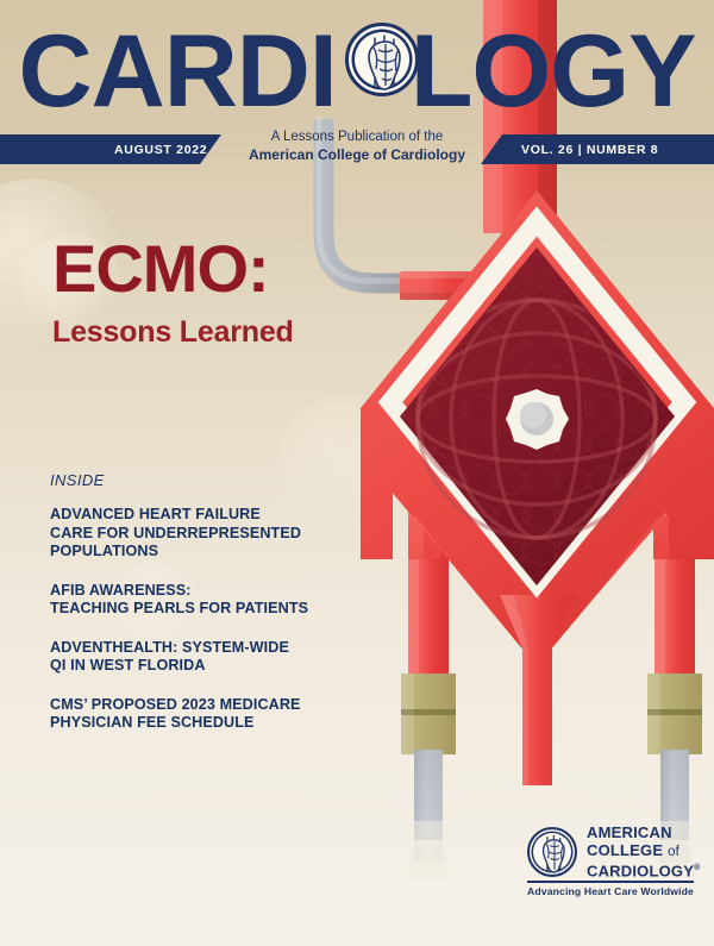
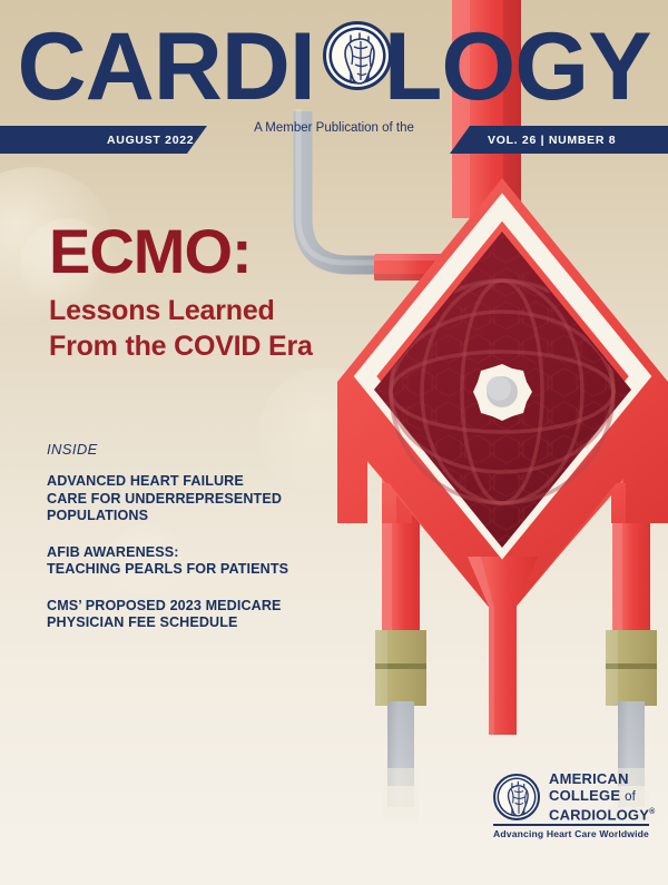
  CARDI LOGY
  AUGUST 2022
  VOL. 26 | NUMBER 8
- A Lessons Publication of the
+ A Member Publication of the
- American College of Cardiology
  ECMO:
  Lessons Learned
+ From the COVID Era
  INSIDE
  ADVANCED HEART FAILURE
  CARE FOR UNDERREPRESENTED
  POPULATIONS
  AFIB AWARENESS:
  TEACHING PEARLS FOR PATIENTS
- ADVENTHEALTH: SYSTEM-WIDE
- QI IN WEST FLORIDA
  CMS’ PROPOSED 2023 MEDICARE
  PHYSICIAN FEE SCHEDULE
  AMERICAN
  COLLEGE of
  CARDIOLOGY
  Advancing Heart Care Worldwide
